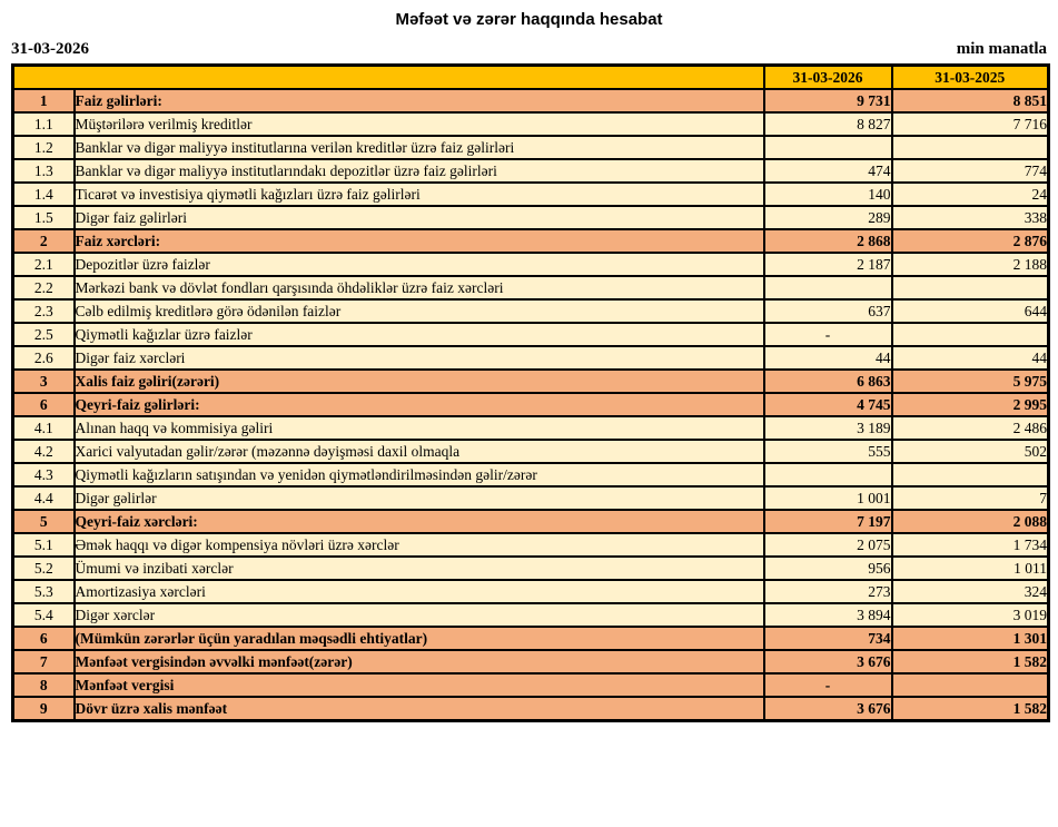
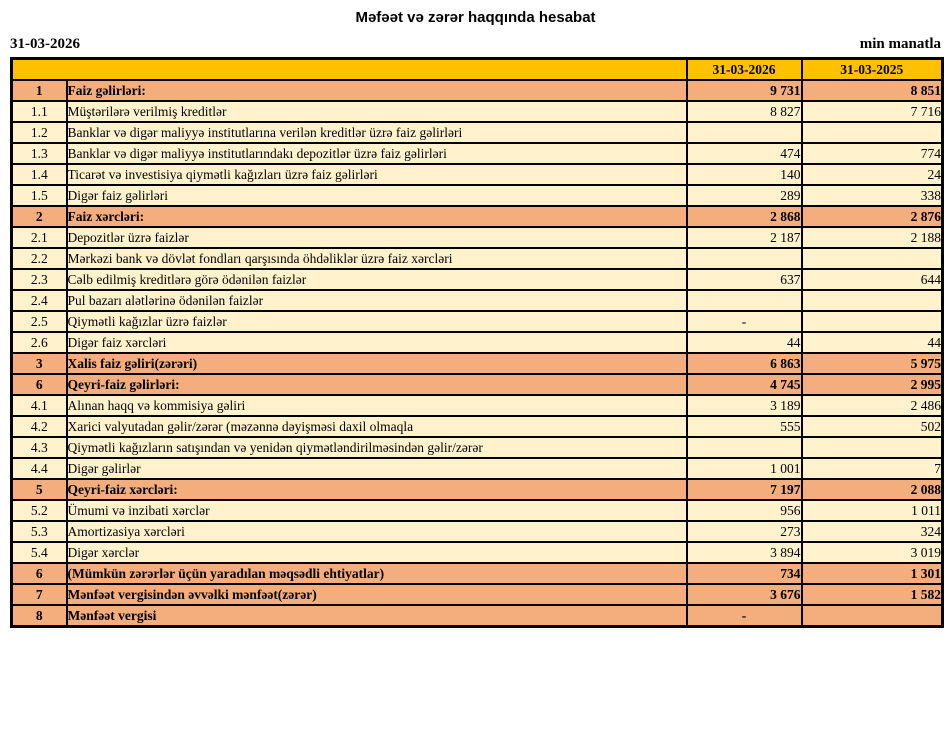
  Məfəət və zərər haqqında hesabat
  31-03-2026
  min manatla
  	31-03-2026	31-03-2025
  1	Faiz gəlirləri:	9 731	8 851
  1.1	Müştərilərə verilmiş kreditlər	8 827	7 716
  1.2	Banklar və digər maliyyə institutlarına verilən kreditlər üzrə faiz gəlirləri
  1.3	Banklar və digər maliyyə institutlarındakı depozitlər üzrə faiz gəlirləri	474	774
  1.4	Ticarət və investisiya qiymətli kağızları üzrə faiz gəlirləri	140	24
  1.5	Digər faiz gəlirləri	289	338
  2	Faiz xərcləri:	2 868	2 876
  2.1	Depozitlər üzrə faizlər	2 187	2 188
  2.2	Mərkəzi bank və dövlət fondları qarşısında öhdəliklər üzrə faiz xərcləri
  2.3	Cəlb edilmiş kreditlərə görə ödənilən faizlər	637	644
+ 2.4	Pul bazarı alətlərinə ödənilən faizlər
  2.5	Qiymətli kağızlar üzrə faizlər	-
  2.6	Digər faiz xərcləri	44	44
  3	Xalis faiz gəliri(zərəri)	6 863	5 975
  6	Qeyri-faiz gəlirləri:	4 745	2 995
  4.1	Alınan haqq və kommisiya gəliri	3 189	2 486
  4.2	Xarici valyutadan gəlir/zərər (məzənnə dəyişməsi daxil olmaqla	555	502
  4.3	Qiymətli kağızların satışından və yenidən qiymətləndirilməsindən gəlir/zərər
  4.4	Digər gəlirlər	1 001	7
  5	Qeyri-faiz xərcləri:	7 197	2 088
- 5.1	Əmək haqqı və digər kompensiya növləri üzrə xərclər	2 075	1 734
  5.2	Ümumi və inzibati xərclər	956	1 011
  5.3	Amortizasiya xərcləri	273	324
  5.4	Digər xərclər	3 894	3 019
  6	(Mümkün zərərlər üçün yaradılan məqsədli ehtiyatlar)	734	1 301
  7	Mənfəət vergisindən əvvəlki mənfəət(zərər)	3 676	1 582
  8	Mənfəət vergisi	-
- 9	Dövr üzrə xalis mənfəət	3 676	1 582
